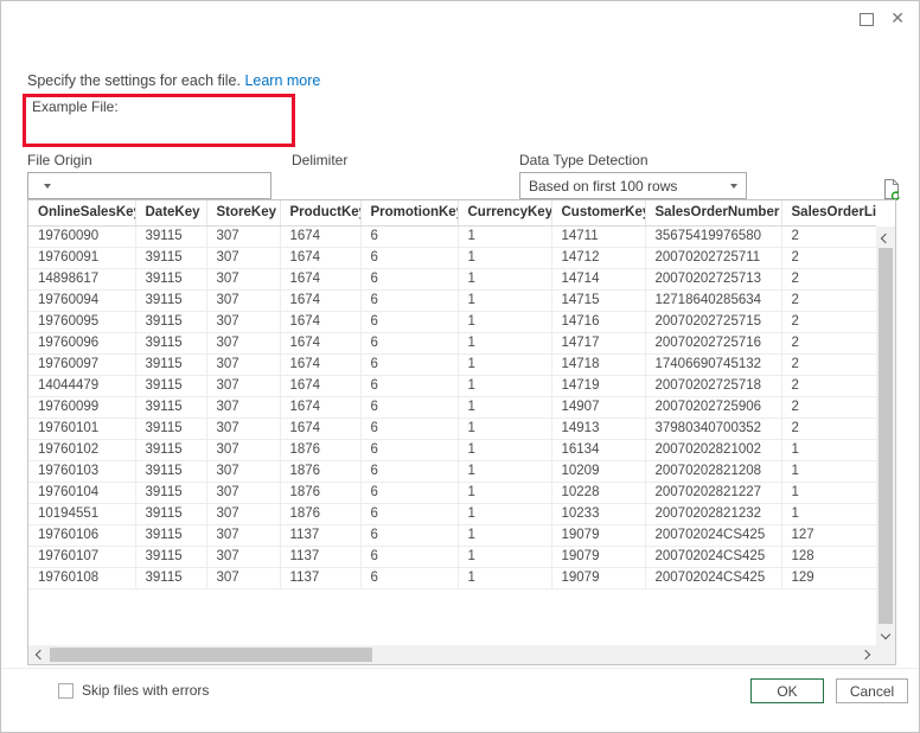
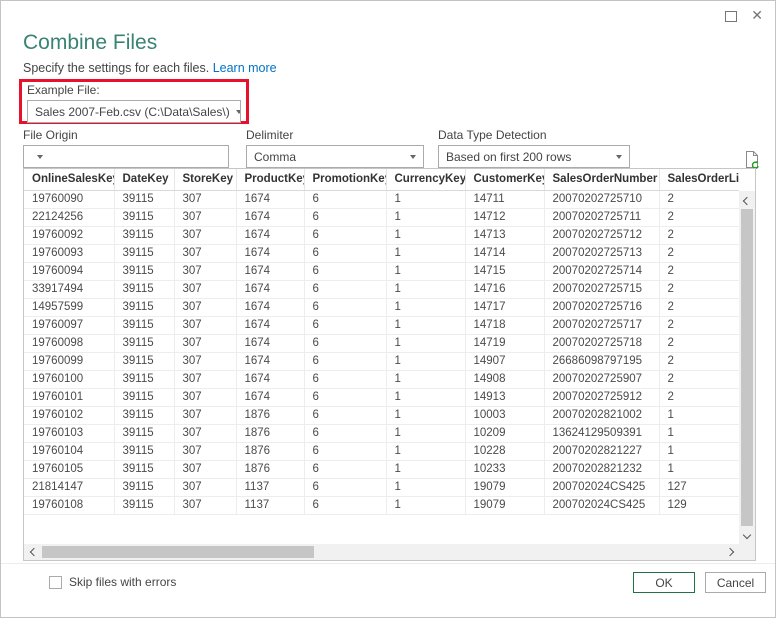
  ✕
+ Combine Files
- Specify the settings for each file. Learn more
+ Specify the settings for each files. Learn more
  Example File:
+ Sales 2007-Feb.csv (C:\Data\Sales\)
  File Origin
  Delimiter
+ Comma
  Data Type Detection
- Based on first 100 rows
+ Based on first 200 rows
  OnlineSalesKe	DateKey	StoreKey	ProductKe	PromotionKe	CurrencyKey	CustomerKe	SalesOrderNumber	SalesOrderLi
- 19760090	39115	307	1674	6	1	14711	35675419976580	2
+ 19760090	39115	307	1674	6	1	14711	20070202725710	2
- 19760091	39115	307	1674	6	1	14712	20070202725711	2
+ 22124256	39115	307	1674	6	1	14712	20070202725711	2
+ 19760092	39115	307	1674	6	1	14713	20070202725712	2
- 14898617	39115	307	1674	6	1	14714	20070202725713	2
+ 19760093	39115	307	1674	6	1	14714	20070202725713	2
- 19760094	39115	307	1674	6	1	14715	12718640285634	2
+ 19760094	39115	307	1674	6	1	14715	20070202725714	2
- 19760095	39115	307	1674	6	1	14716	20070202725715	2
+ 33917494	39115	307	1674	6	1	14716	20070202725715	2
- 19760096	39115	307	1674	6	1	14717	20070202725716	2
+ 14957599	39115	307	1674	6	1	14717	20070202725716	2
- 19760097	39115	307	1674	6	1	14718	17406690745132	2
+ 19760097	39115	307	1674	6	1	14718	20070202725717	2
- 14044479	39115	307	1674	6	1	14719	20070202725718	2
+ 19760098	39115	307	1674	6	1	14719	20070202725718	2
- 19760099	39115	307	1674	6	1	14907	20070202725906	2
+ 19760099	39115	307	1674	6	1	14907	26686098797195	2
+ 19760100	39115	307	1674	6	1	14908	20070202725907	2
- 19760101	39115	307	1674	6	1	14913	37980340700352	2
+ 19760101	39115	307	1674	6	1	14913	20070202725912	2
- 19760102	39115	307	1876	6	1	16134	20070202821002	1
+ 19760102	39115	307	1876	6	1	10003	20070202821002	1
- 19760103	39115	307	1876	6	1	10209	20070202821208	1
+ 19760103	39115	307	1876	6	1	10209	13624129509391	1
  19760104	39115	307	1876	6	1	10228	20070202821227	1
- 10194551	39115	307	1876	6	1	10233	20070202821232	1
+ 19760105	39115	307	1876	6	1	10233	20070202821232	1
- 19760106	39115	307	1137	6	1	19079	200702024CS425	127
+ 21814147	39115	307	1137	6	1	19079	200702024CS425	127
- 19760107	39115	307	1137	6	1	19079	200702024CS425	128
  19760108	39115	307	1137	6	1	19079	200702024CS425	129
  Skip files with errors
  OK
  Cancel
